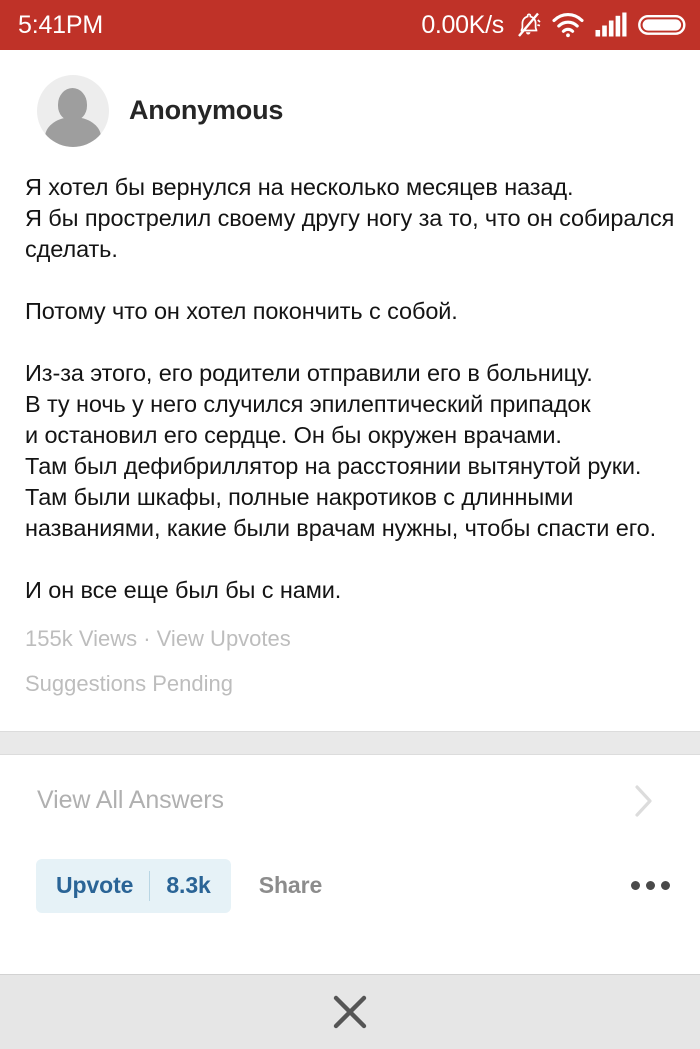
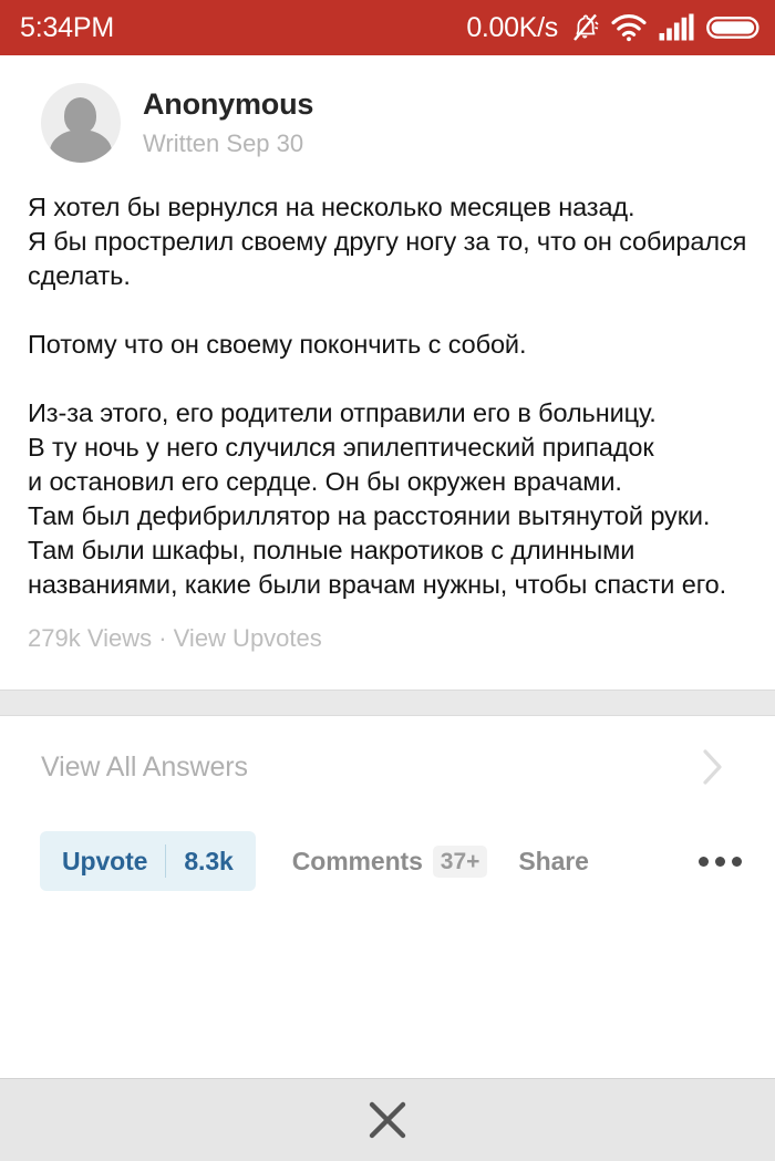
- 5:41PM
+ 5:34PM
  0.00K/s
  Anonymous
+ Written Sep 30
  Я хотел бы вернулся на несколько месяцев назад.
  Я бы прострелил своему другу ногу за то, что он собирался сделать.
- Потому что он хотел покончить с собой.
+ Потому что он своему покончить с собой.
  Из-за этого, его родители отправили его в больницу.
  В ту ночь у него случился эпилептический припадок
  и остановил его сердце. Он бы окружен врачами.
  Там был дефибриллятор на расстоянии вытянутой руки.
  Там были шкафы, полные накротиков с длинными
  названиями, какие были врачам нужны, чтобы спасти его.
- И он все еще был бы с нами.
- 155k Views · View Upvotes
+ 279k Views · View Upvotes
- Suggestions Pending
  View All Answers
  Upvote
  8.3k
+ Comments
+ 37+
  Share
